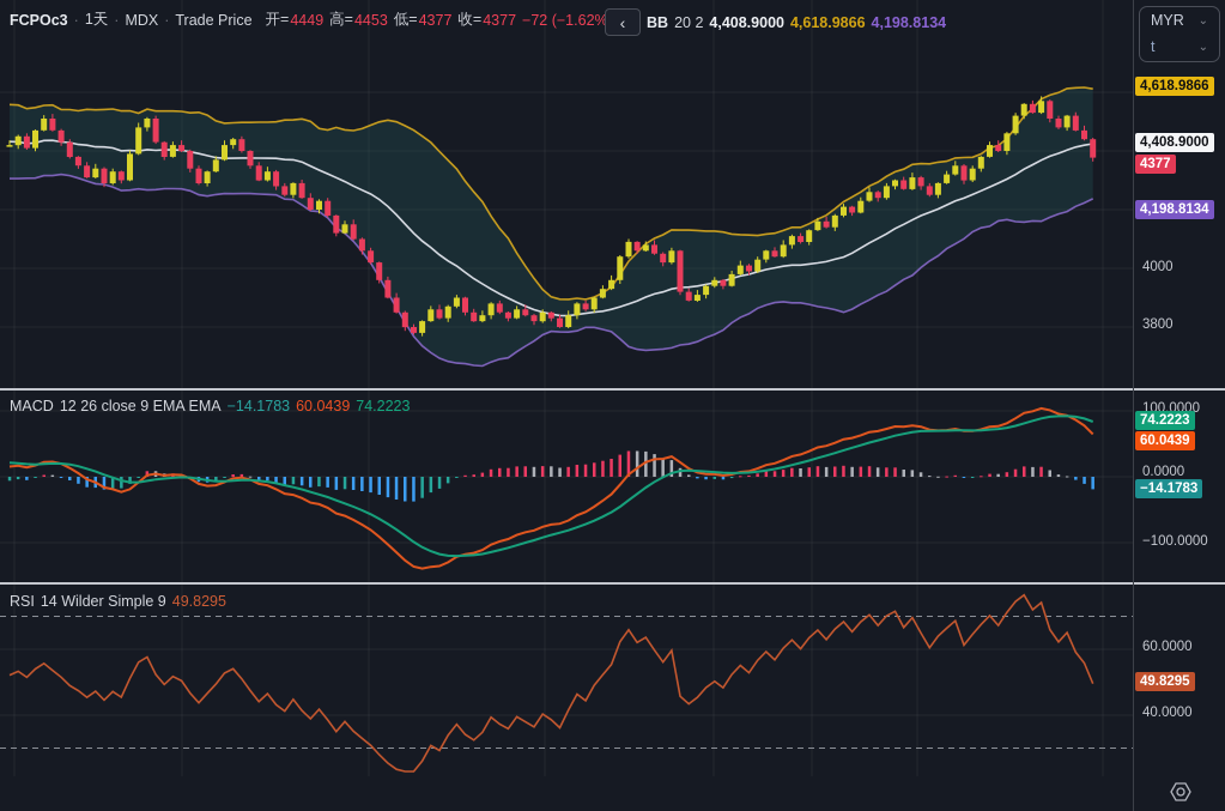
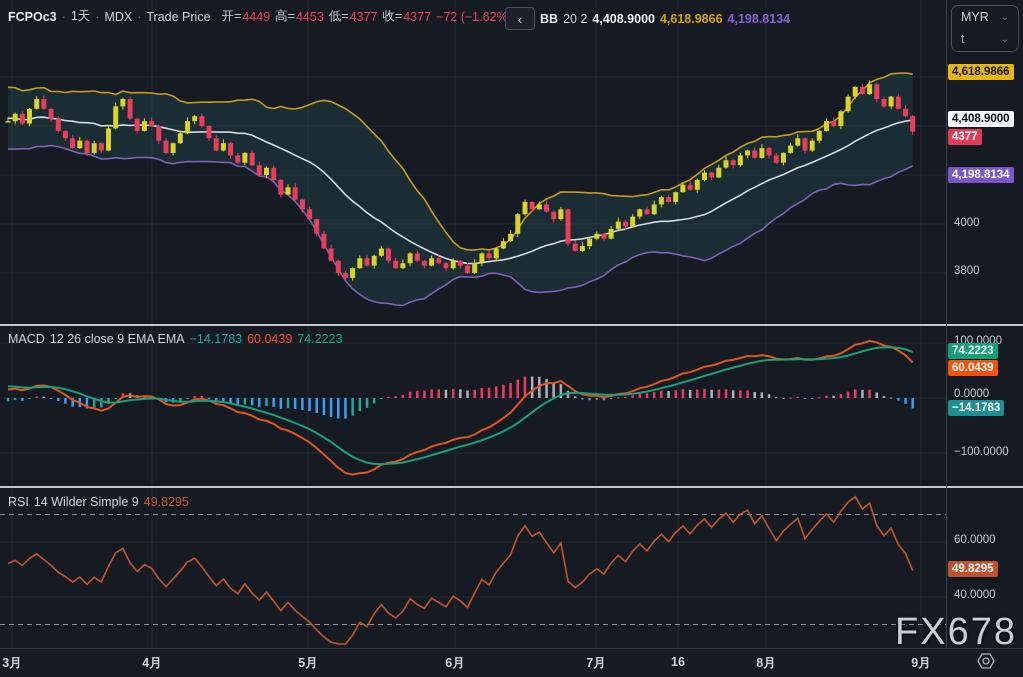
  FCPOc3
  ·
  1天
  ·
  MDX
  ·
  Trade Price
  开=
  4449
  高=
  4453
  低=
  4377
  收=
  4377
  −72 (−1.62%
  ‹
  BB
  20 2
  4,408.9000
  4,618.9866
  4,198.8134
  MACD
  12 26 close 9 EMA EMA
  −14.1783
  60.0439
  74.2223
  RSI
  14 Wilder Simple 9
  49.8295
  4,618.9866
  4,408.9000
  4377
  4,198.8134
  4000
  3800
  100.0000
  74.2223
  60.0439
  0.0000
  −14.1783
  −100.0000
  60.0000
  49.8295
  40.0000
  MYR
  ⌄
  t
  ⌄
+ FX678
+ 3月
+ 4月
+ 5月
+ 6月
+ 7月
+ 16
+ 8月
+ 9月
